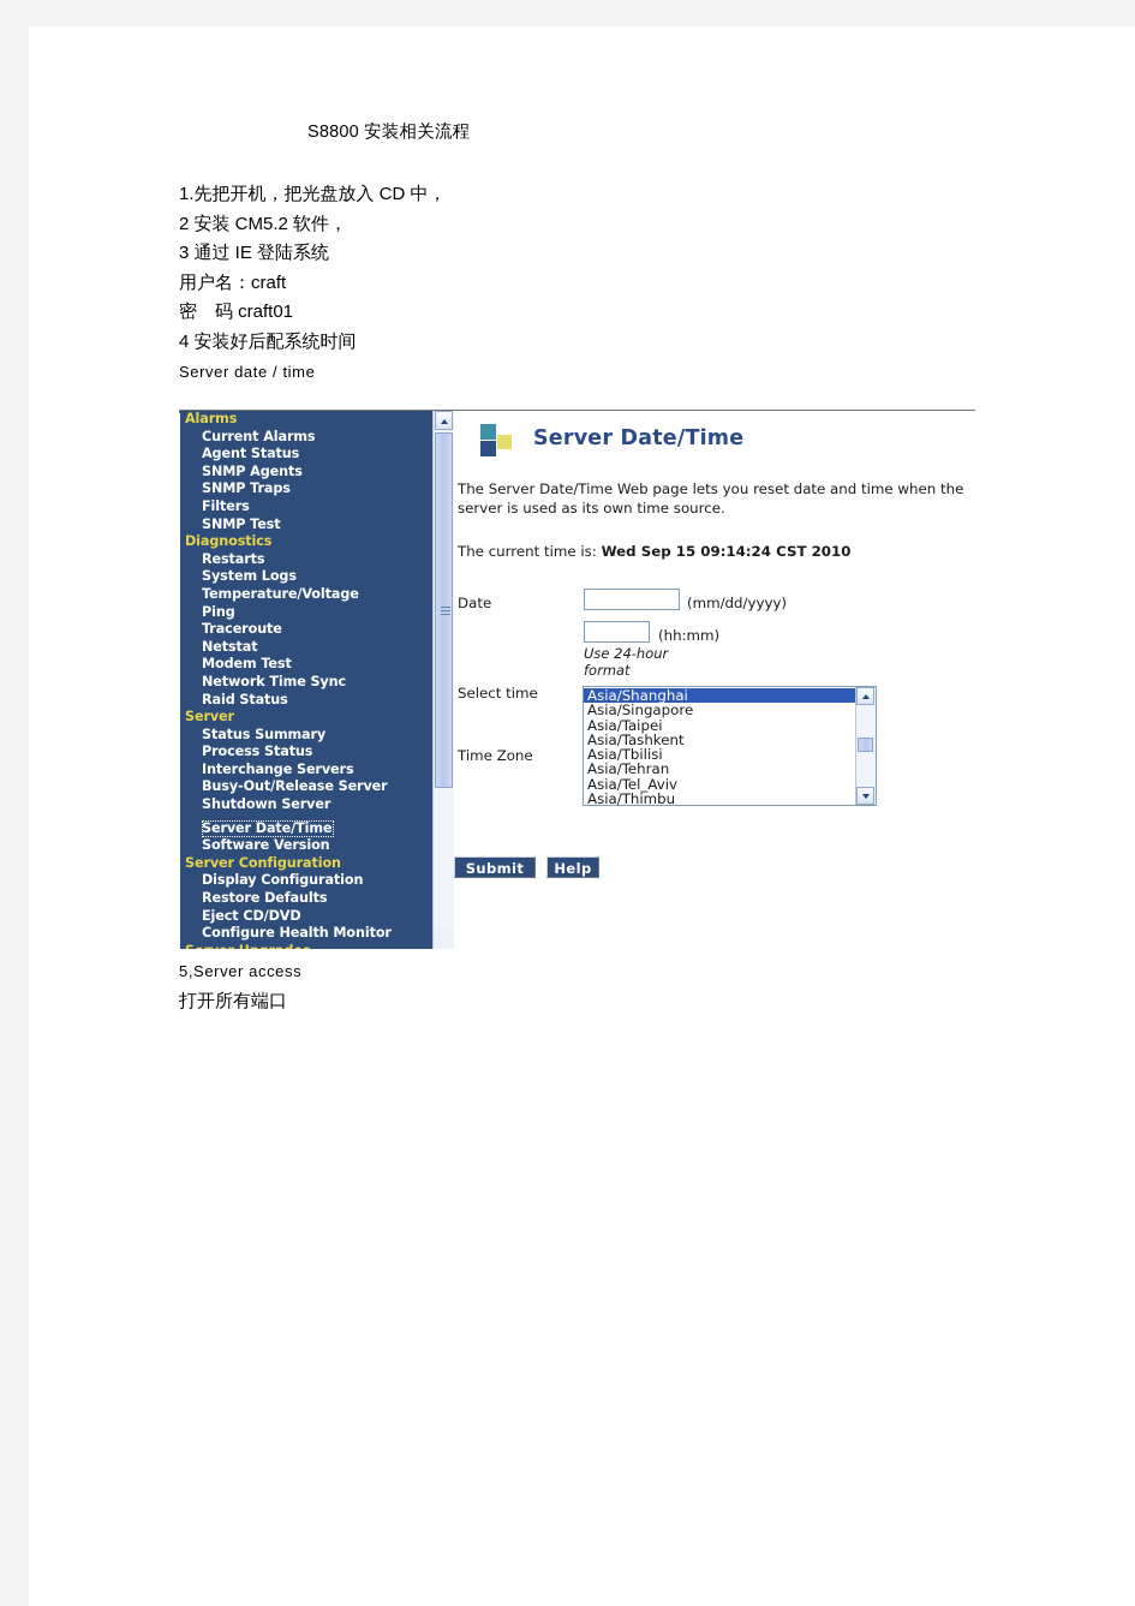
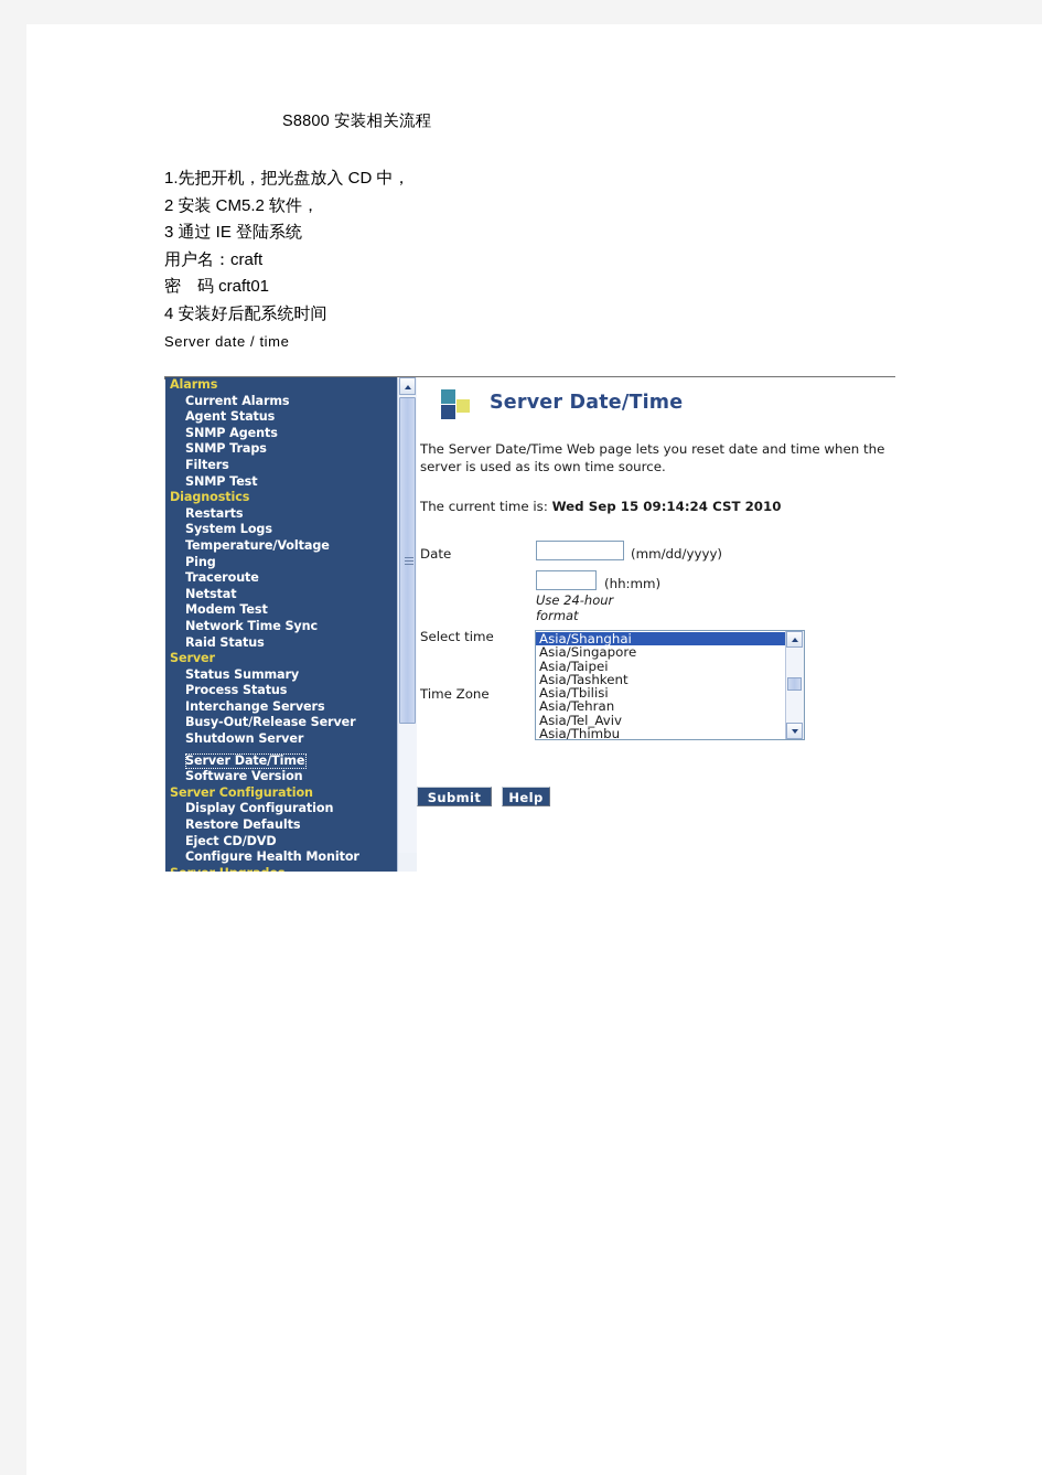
  S8800 安装相关流程
  1.先把开机，把光盘放入 CD 中，
  2 安装 CM5.2 软件，
  3 通过 IE 登陆系统
  用户名：craft
  密 码 craft01
  4 安装好后配系统时间
  Server date / time
  Alarms
  Current Alarms
  Agent Status
  SNMP Agents
  SNMP Traps
  Filters
  SNMP Test
  Diagnostics
  Restarts
  System Logs
  Temperature/Voltage
  Ping
  Traceroute
  Netstat
  Modem Test
  Network Time Sync
  Raid Status
  Server
  Status Summary
  Process Status
  Interchange Servers
  Busy-Out/Release Server
  Shutdown Server
  Server Date/Time
  Software Version
  Server Configuration
  Display Configuration
  Restore Defaults
  Eject CD/DVD
  Configure Health Monitor
  Server Date/Time
  The Server Date/Time Web page lets you reset date and time when the server is used as its own time source.
  The current time is: Wed Sep 15 09:14:24 CST 2010
  Date
  (mm/dd/yyyy)
  Select time
  (hh:mm)
  Use 24-hour format
  Time Zone
  Asia/Shanghai
  Asia/Singapore
  Asia/Taipei
  Asia/Tashkent
  Asia/Tbilisi
  Asia/Tehran
  Asia/Tel_Aviv
  Asia/Thimbu
  Submit
  Help
- 5,Server access
- 打开所有端口
